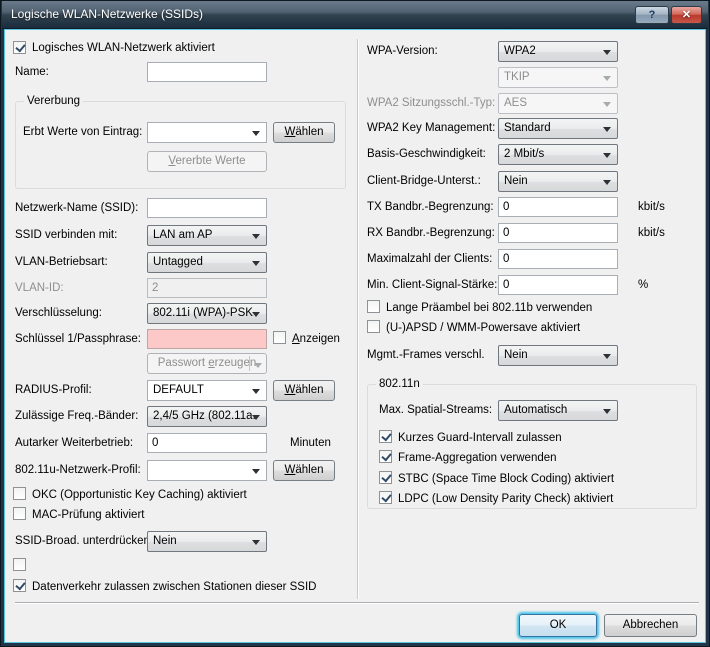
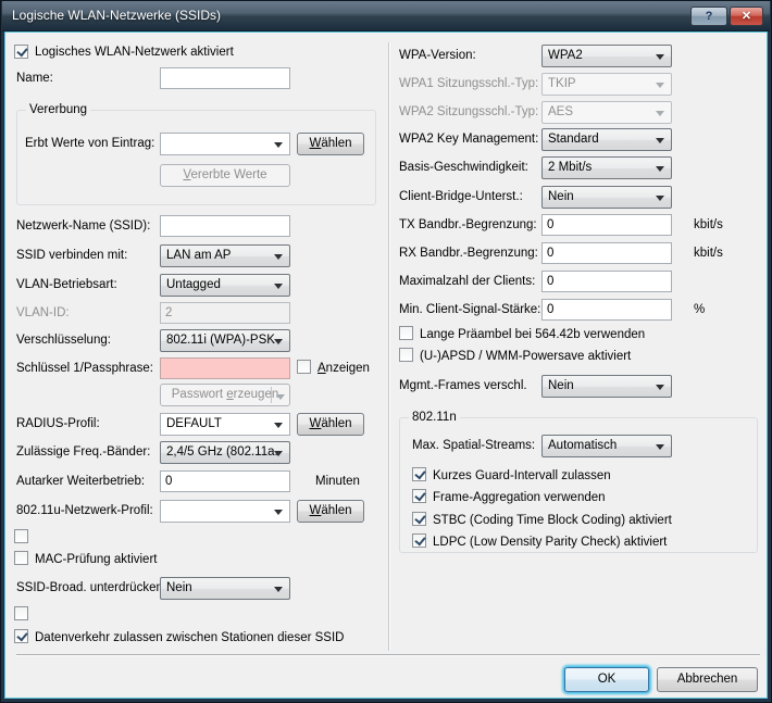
  Logische WLAN-Netzwerke (SSIDs)
  ?
  ✕
  Logisches WLAN-Netzwerk aktiviert
  Name:
  Vererbung
  Erbt Werte von Eintrag:
  Wählen
  Vererbte Werte
  Netzwerk-Name (SSID):
  SSID verbinden mit:
  LAN am AP
  VLAN-Betriebsart:
  Untagged
  VLAN-ID:
  2
  Verschlüsselung:
  802.11i (WPA)-PSK
  Schlüssel 1/Passphrase:
  Anzeigen
  Passwort erzeugen
  RADIUS-Profil:
  DEFAULT
  Wählen
  Zulässige Freq.-Bänder:
  2,4/5 GHz (802.11a.
  Autarker Weiterbetrieb:
  0
  Minuten
  802.11u-Netzwerk-Profil:
  Wählen
- OKC (Opportunistic Key Caching) aktiviert
  MAC-Prüfung aktiviert
  SSID-Broad. unterdrücke
  Nein
  Datenverkehr zulassen zwischen Stationen dieser SSID
  WPA-Version:
  WPA2
+ WPA1 Sitzungsschl.-Typ:
  TKIP
  WPA2 Sitzungsschl.-Typ:
  AES
  WPA2 Key Management:
  Standard
  Basis-Geschwindigkeit:
  2 Mbit/s
  Client-Bridge-Unterst.:
  Nein
  TX Bandbr.-Begrenzung:
  0
  kbit/s
  RX Bandbr.-Begrenzung:
  0
  kbit/s
  Maximalzahl der Clients:
  0
  Min. Client-Signal-Stärke:
  0
  %
- Lange Präambel bei 802.11b verwenden
+ Lange Präambel bei 564.42b verwenden
  (U-)APSD / WMM-Powersave aktiviert
  Mgmt.-Frames verschl.
  Nein
  802.11n
  Max. Spatial-Streams:
  Automatisch
  Kurzes Guard-Intervall zulassen
  Frame-Aggregation verwenden
- STBC (Space Time Block Coding) aktiviert
+ STBC (Coding Time Block Coding) aktiviert
  LDPC (Low Density Parity Check) aktiviert
  OK
  Abbrechen
